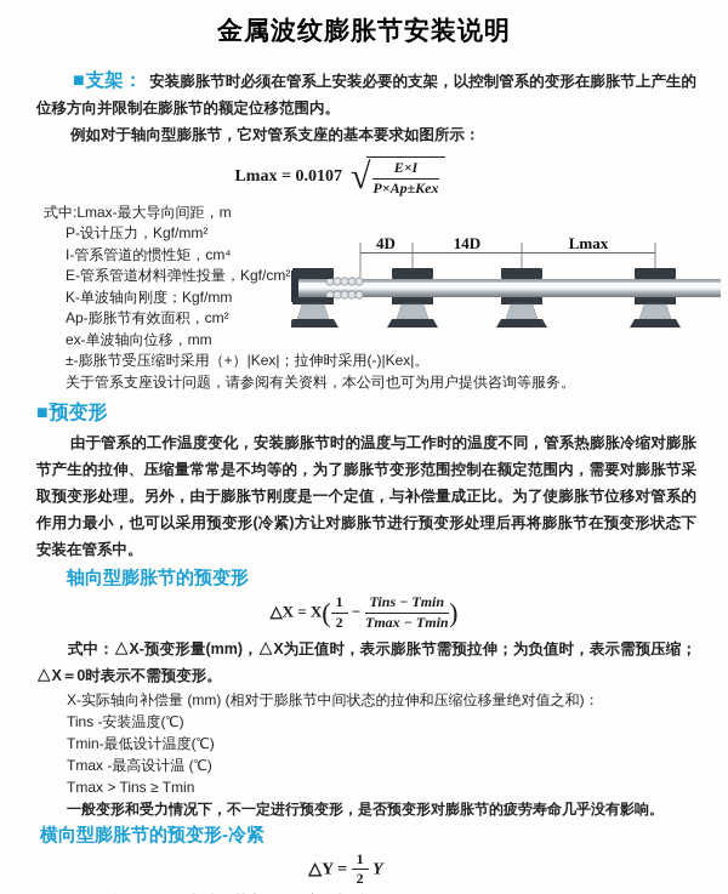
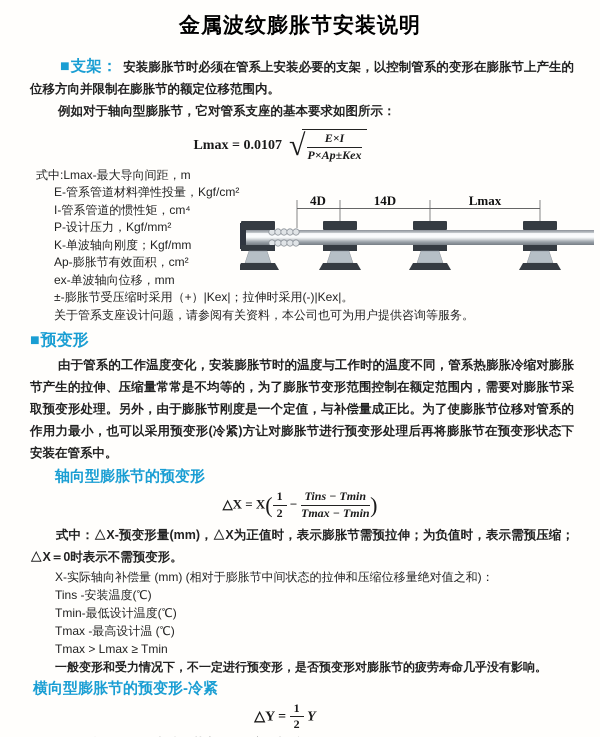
  金属波纹膨胀节安装说明
  ■支架： 安装膨胀节时必须在管系上安装必要的支架，以控制管系的变形在膨胀节上产生的位移方向并限制在膨胀节的额定位移范围内。
  例如对于轴向型膨胀节，它对管系支座的基本要求如图所示：
  Lmax = 0.0107 √
  E×I
  P×Ap±Kex
  式中:Lmax-最大导向间距，m
- P-设计压力，Kgf/mm²
+ E-管系管道材料弹性投量，Kgf/cm²
  I-管系管道的惯性矩，cm⁴
- E-管系管道材料弹性投量，Kgf/cm²
+ P-设计压力，Kgf/mm²
  K-单波轴向刚度；Kgf/mm
  Ap-膨胀节有效面积，cm²
  ex-单波轴向位移，mm
  ±-膨胀节受压缩时采用（+）|Kex|；拉伸时采用(-)|Kex|。
  关于管系支座设计问题，请参阅有关资料，本公司也可为用户提供咨询等服务。
  4D
  14D
  Lmax
  ■预变形
  由于管系的工作温度变化，安装膨胀节时的温度与工作时的温度不同，管系热膨胀冷缩对膨胀节产生的拉伸、压缩量常常是不均等的，为了膨胀节变形范围控制在额定范围内，需要对膨胀节采取预变形处理。另外，由于膨胀节刚度是一个定值，与补偿量成正比。为了使膨胀节位移对管系的作用力最小，也可以采用预变形(冷紧)方让对膨胀节进行预变形处理后再将膨胀节在预变形状态下安装在管系中。
  轴向型膨胀节的预变形
  △X = X(
  1
  2
  −
  Tins − Tmin
  Tmax − Tmin
  )
  式中：△X-预变形量(mm)，△X为正值时，表示膨胀节需预拉伸；为负值时，表示需预压缩；△X＝0时表示不需预变形。
  X-实际轴向补偿量 (mm) (相对于膨胀节中间状态的拉伸和压缩位移量绝对值之和)：
  Tins -安装温度(℃)
  Tmin-最低设计温度(℃)
  Tmax -最高设计温 (℃)
- Tmax > Tins ≥ Tmin
+ Tmax > Lmax ≥ Tmin
  一般变形和受力情况下，不一定进行预变形，是否预变形对膨胀节的疲劳寿命几乎没有影响。
  横向型膨胀节的预变形-冷紧
  △Y =
  1
  2
  Y
